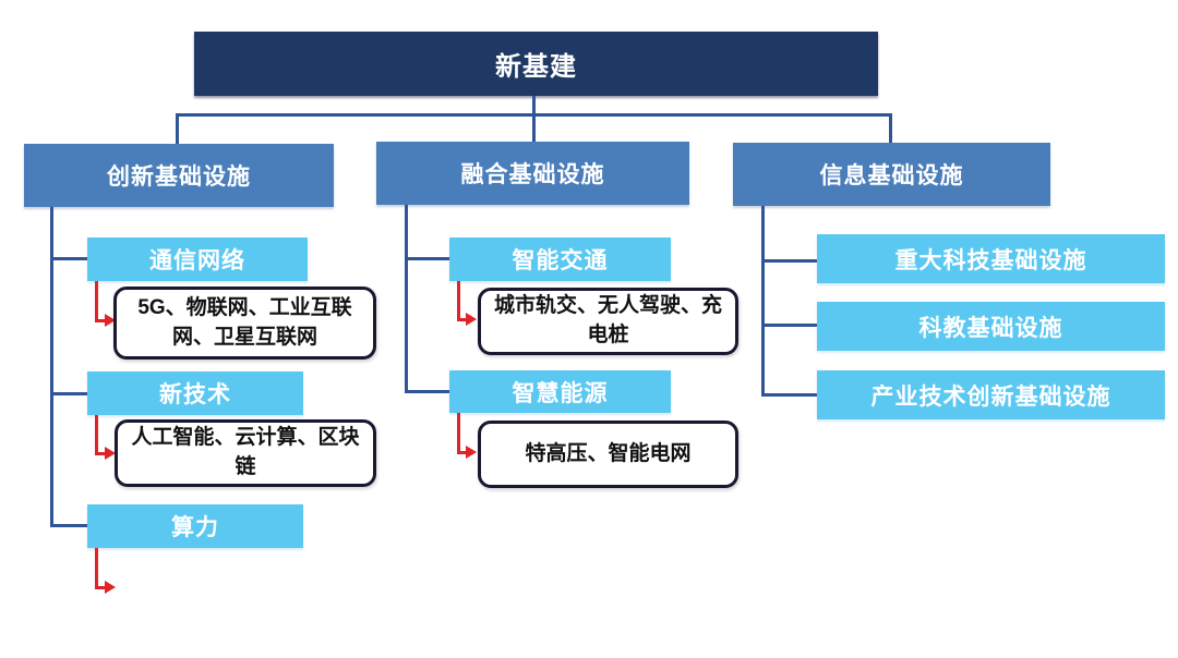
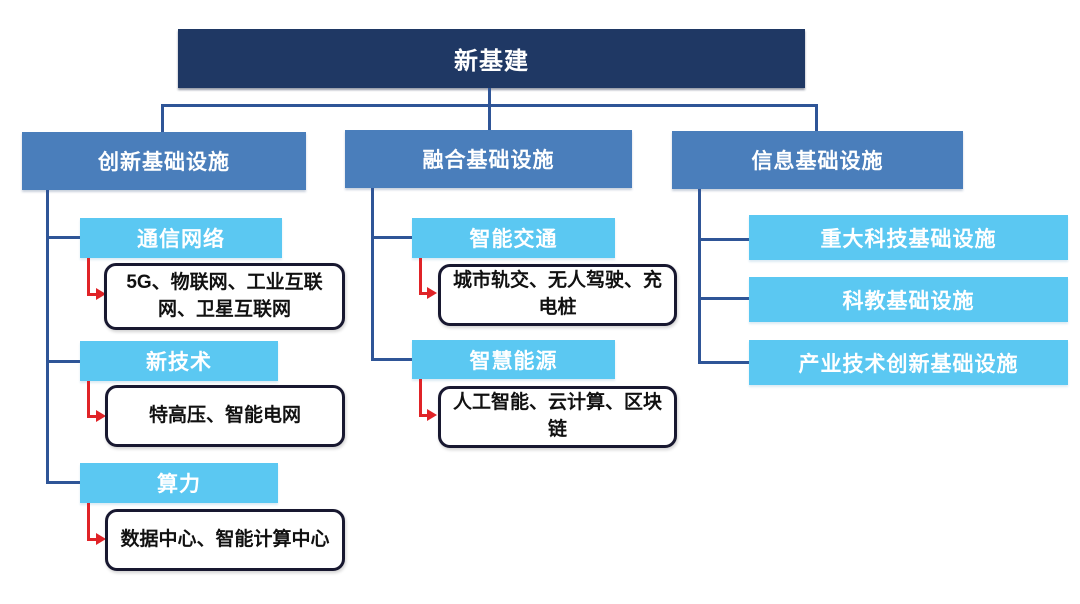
  新基建
  创新基础设施
  融合基础设施
  信息基础设施
  通信网络
  5G、物联网、工业互联网、卫星互联网
  新技术
- 人工智能、云计算、区块链
+ 特高压、智能电网
  算力
+ 数据中心、智能计算中心
  智能交通
  城市轨交、无人驾驶、充电桩
  智慧能源
- 特高压、智能电网
+ 人工智能、云计算、区块链
  重大科技基础设施
  科教基础设施
  产业技术创新基础设施
